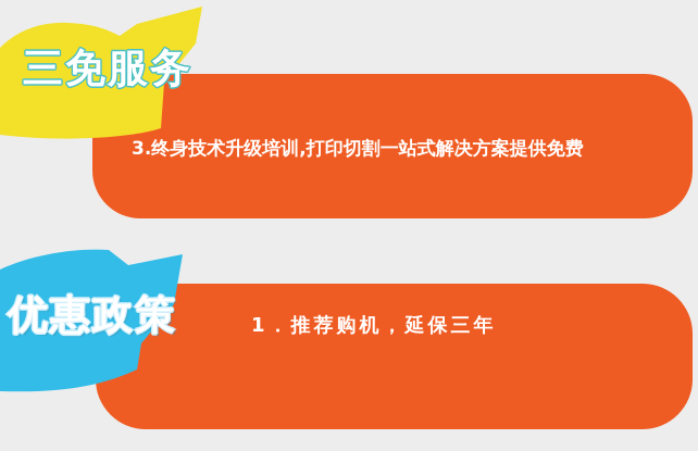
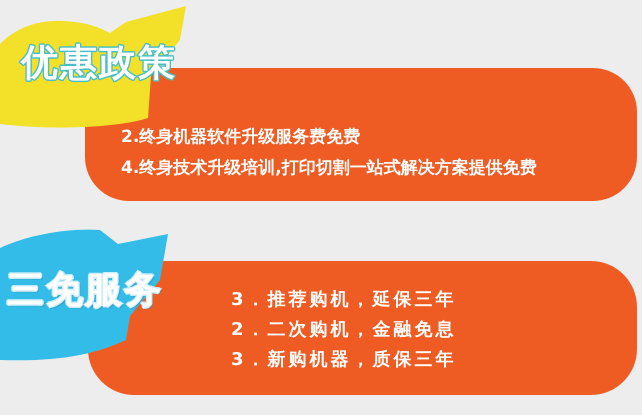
- 三免服务
+ 优惠政策
+ 2.终身机器软件升级服务费免费
- 3.终身技术升级培训,打印切割一站式解决方案提供免费
+ 4.终身技术升级培训,打印切割一站式解决方案提供免费
- 优惠政策
+ 三免服务
- 1．推荐购机，延保三年
+ 3．推荐购机，延保三年
+ 2．二次购机，金融免息
+ 3．新购机器，质保三年
